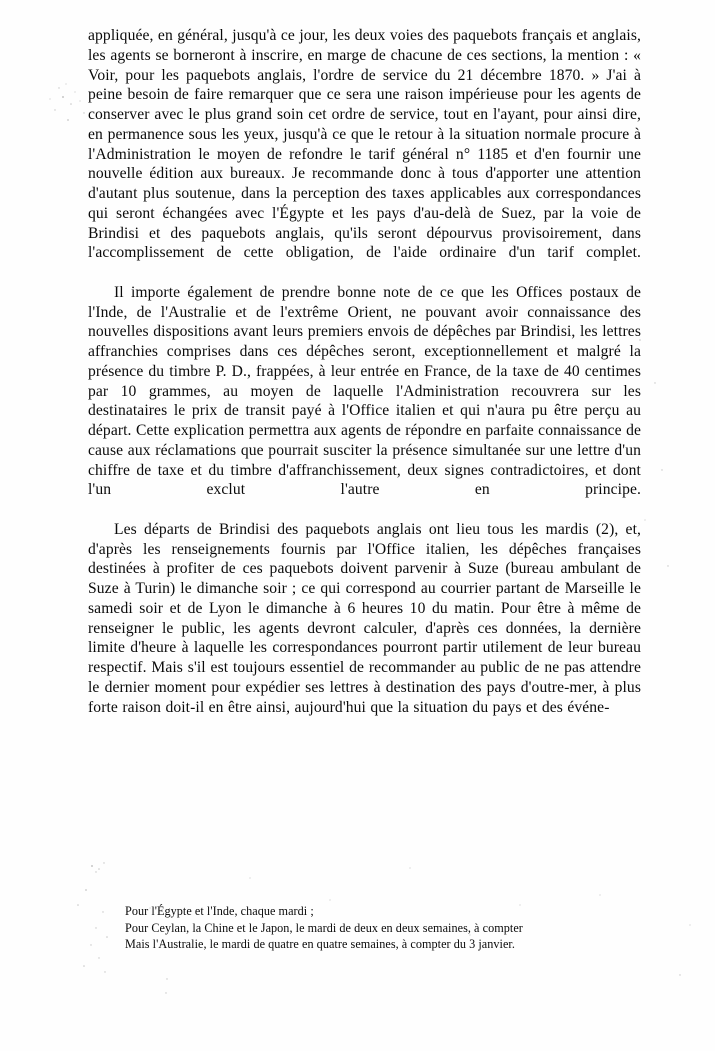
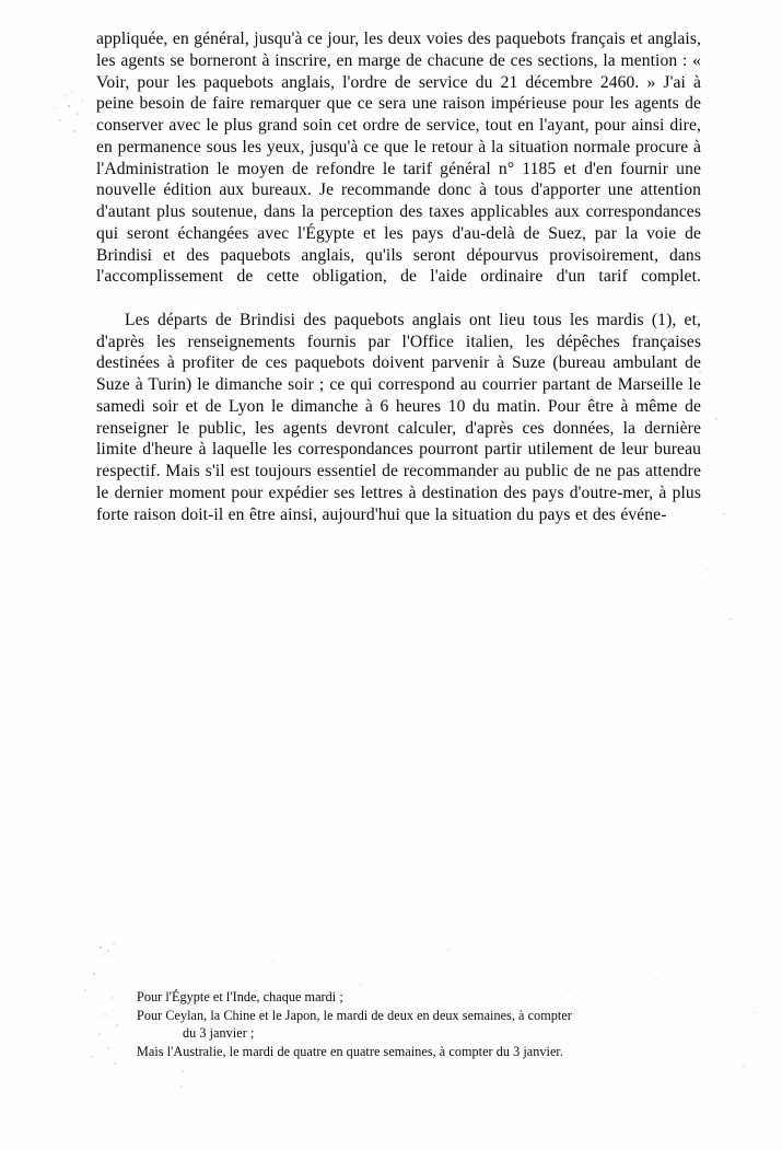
- appliquée, en général, jusqu'à ce jour, les deux voies des paquebots français et anglais, les agents se borneront à inscrire, en marge de chacune de ces sections, la mention : « Voir, pour les paquebots anglais, l'ordre de service du 21 décembre 1870. » J'ai à peine besoin de faire remarquer que ce sera une raison impérieuse pour les agents de conserver avec le plus grand soin cet ordre de service, tout en l'ayant, pour ainsi dire, en permanence sous les yeux, jusqu'à ce que le retour à la situation normale procure à l'Administration le moyen de refondre le tarif général n° 1185 et d'en fournir une nouvelle édition aux bureaux. Je recommande donc à tous d'apporter une attention d'autant plus soutenue, dans la perception des taxes applicables aux correspondances qui seront échangées avec l'Égypte et les pays d'au-delà de Suez, par la voie de Brindisi et des paquebots anglais, qu'ils seront dépourvus provisoirement, dans l'accomplissement de cette obligation, de l'aide ordinaire d'un tarif complet.
+ appliquée, en général, jusqu'à ce jour, les deux voies des paquebots français et anglais, les agents se borneront à inscrire, en marge de chacune de ces sections, la mention : « Voir, pour les paquebots anglais, l'ordre de service du 21 décembre 2460. » J'ai à peine besoin de faire remarquer que ce sera une raison impérieuse pour les agents de conserver avec le plus grand soin cet ordre de service, tout en l'ayant, pour ainsi dire, en permanence sous les yeux, jusqu'à ce que le retour à la situation normale procure à l'Administration le moyen de refondre le tarif général n° 1185 et d'en fournir une nouvelle édition aux bureaux. Je recommande donc à tous d'apporter une attention d'autant plus soutenue, dans la perception des taxes applicables aux correspondances qui seront échangées avec l'Égypte et les pays d'au-delà de Suez, par la voie de Brindisi et des paquebots anglais, qu'ils seront dépourvus provisoirement, dans l'accomplissement de cette obligation, de l'aide ordinaire d'un tarif complet.
- Il importe également de prendre bonne note de ce que les Offices postaux de l'Inde, de l'Australie et de l'extrême Orient, ne pouvant avoir connaissance des nouvelles dispositions avant leurs premiers envois de dépêches par Brindisi, les lettres affranchies comprises dans ces dépêches seront, exceptionnellement et malgré la présence du timbre P. D., frappées, à leur entrée en France, de la taxe de 40 centimes par 10 grammes, au moyen de laquelle l'Administration recouvrera sur les destinataires le prix de transit payé à l'Office italien et qui n'aura pu être perçu au départ. Cette explication permettra aux agents de répondre en parfaite connaissance de cause aux réclamations que pourrait susciter la présence simultanée sur une lettre d'un chiffre de taxe et du timbre d'affranchissement, deux signes contradictoires, et dont l'un exclut l'autre en principe.
- Les départs de Brindisi des paquebots anglais ont lieu tous les mardis (2), et, d'après les renseignements fournis par l'Office italien, les dépêches françaises destinées à profiter de ces paquebots doivent parvenir à Suze (bureau ambulant de Suze à Turin) le dimanche soir ; ce qui correspond au courrier partant de Marseille le samedi soir et de Lyon le dimanche à 6 heures 10 du matin. Pour être à même de renseigner le public, les agents devront calculer, d'après ces données, la dernière limite d'heure à laquelle les correspondances pourront partir utilement de leur bureau respectif. Mais s'il est toujours essentiel de recommander au public de ne pas attendre le dernier moment pour expédier ses lettres à destination des pays d'outre-mer, à plus forte raison doit-il en être ainsi, aujourd'hui que la situation du pays et des événe-
+ Les départs de Brindisi des paquebots anglais ont lieu tous les mardis (1), et, d'après les renseignements fournis par l'Office italien, les dépêches françaises destinées à profiter de ces paquebots doivent parvenir à Suze (bureau ambulant de Suze à Turin) le dimanche soir ; ce qui correspond au courrier partant de Marseille le samedi soir et de Lyon le dimanche à 6 heures 10 du matin. Pour être à même de renseigner le public, les agents devront calculer, d'après ces données, la dernière limite d'heure à laquelle les correspondances pourront partir utilement de leur bureau respectif. Mais s'il est toujours essentiel de recommander au public de ne pas attendre le dernier moment pour expédier ses lettres à destination des pays d'outre-mer, à plus forte raison doit-il en être ainsi, aujourd'hui que la situation du pays et des événe-
  Pour l'Égypte et l'Inde, chaque mardi ;
  Pour Ceylan, la Chine et le Japon, le mardi de deux en deux semaines, à compter
+ du 3 janvier ;
  Mais l'Australie, le mardi de quatre en quatre semaines, à compter du 3 janvier.
